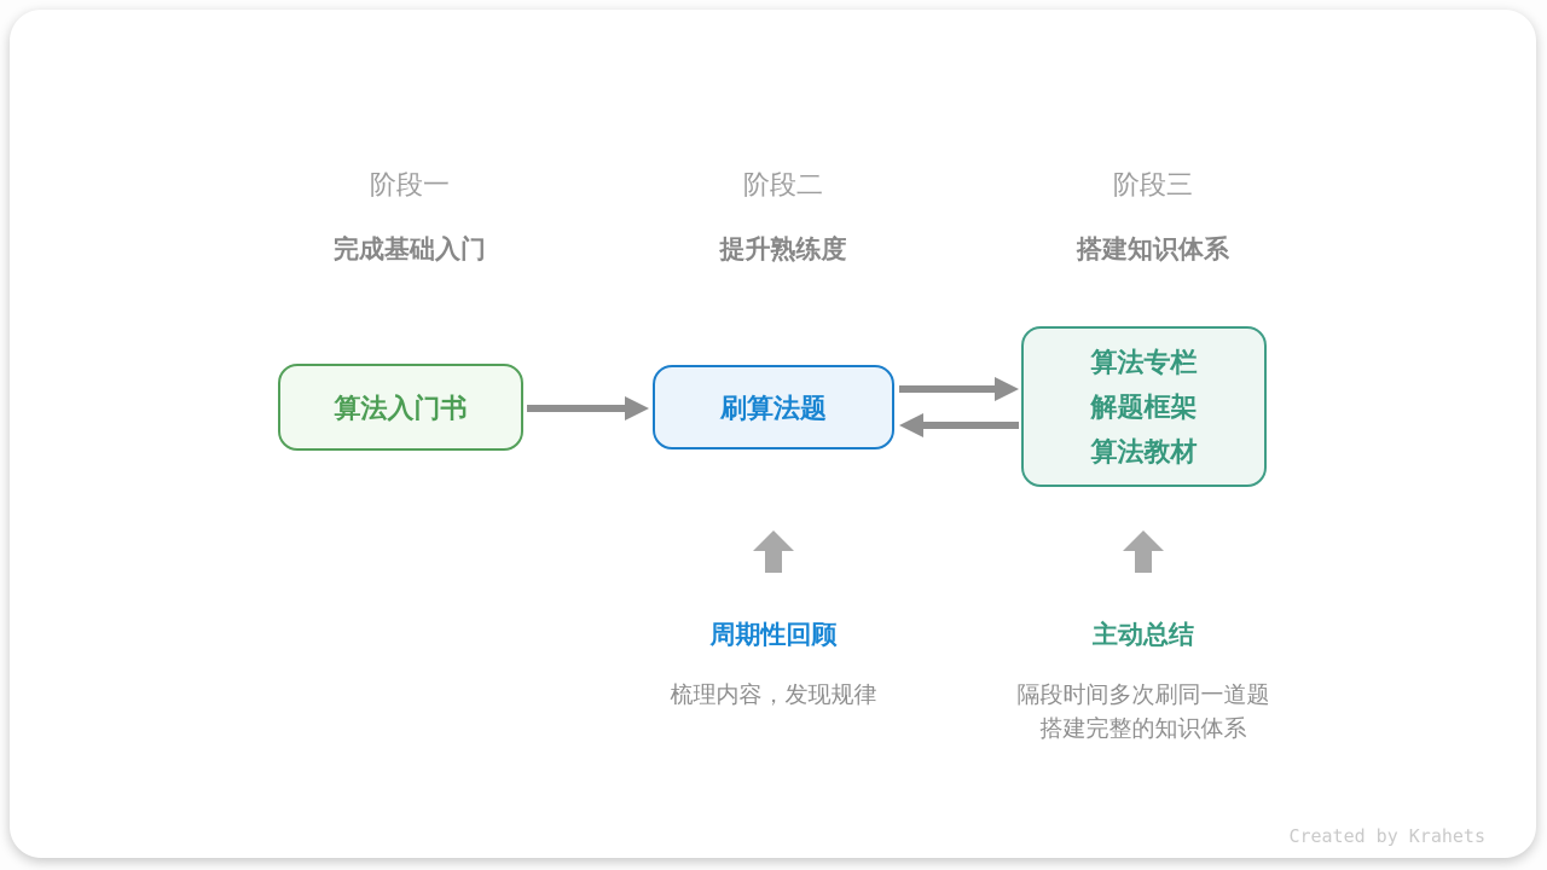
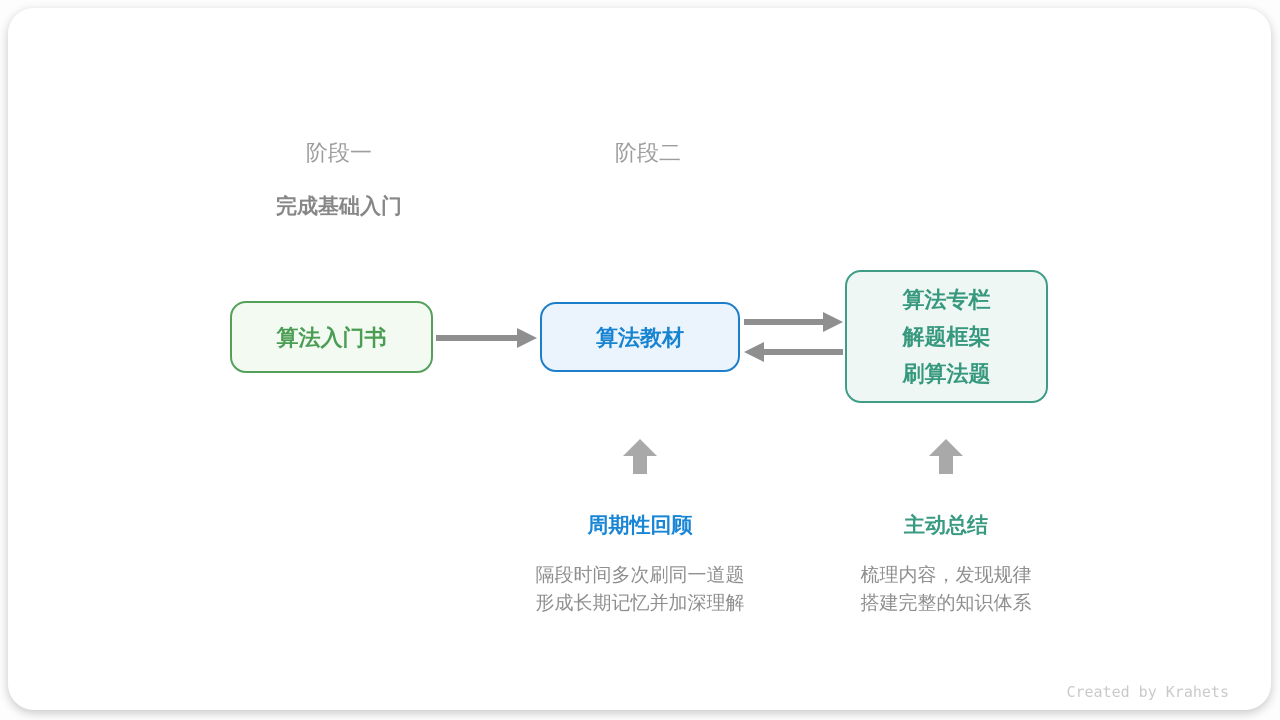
  阶段一
  完成基础入门
  阶段二
- 提升熟练度
- 阶段三
- 搭建知识体系
  算法入门书
- 刷算法题
+ 算法教材
  算法专栏
  解题框架
- 算法教材
+ 刷算法题
  周期性回顾
- 梳理内容，发现规律
+ 隔段时间多次刷同一道题
+ 形成长期记忆并加深理解
  主动总结
- 隔段时间多次刷同一道题
+ 梳理内容，发现规律
  搭建完整的知识体系
  Created by Krahets
